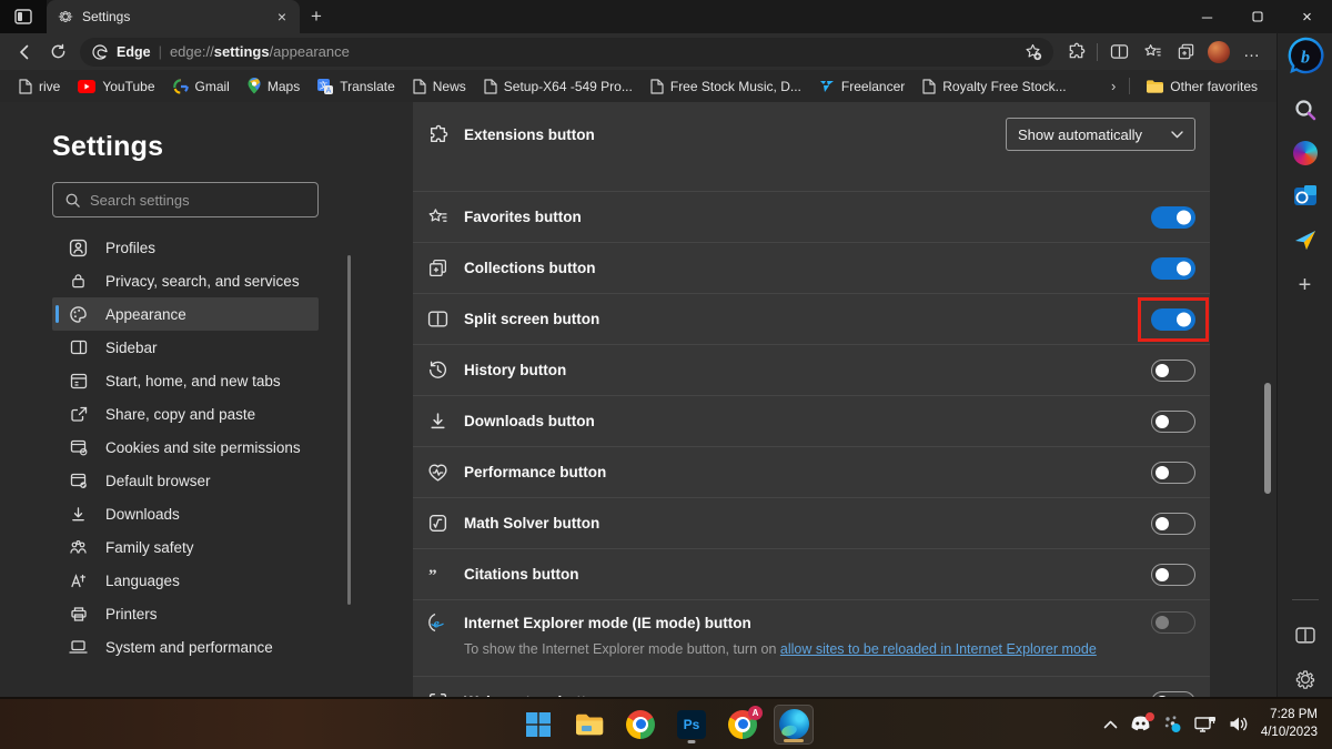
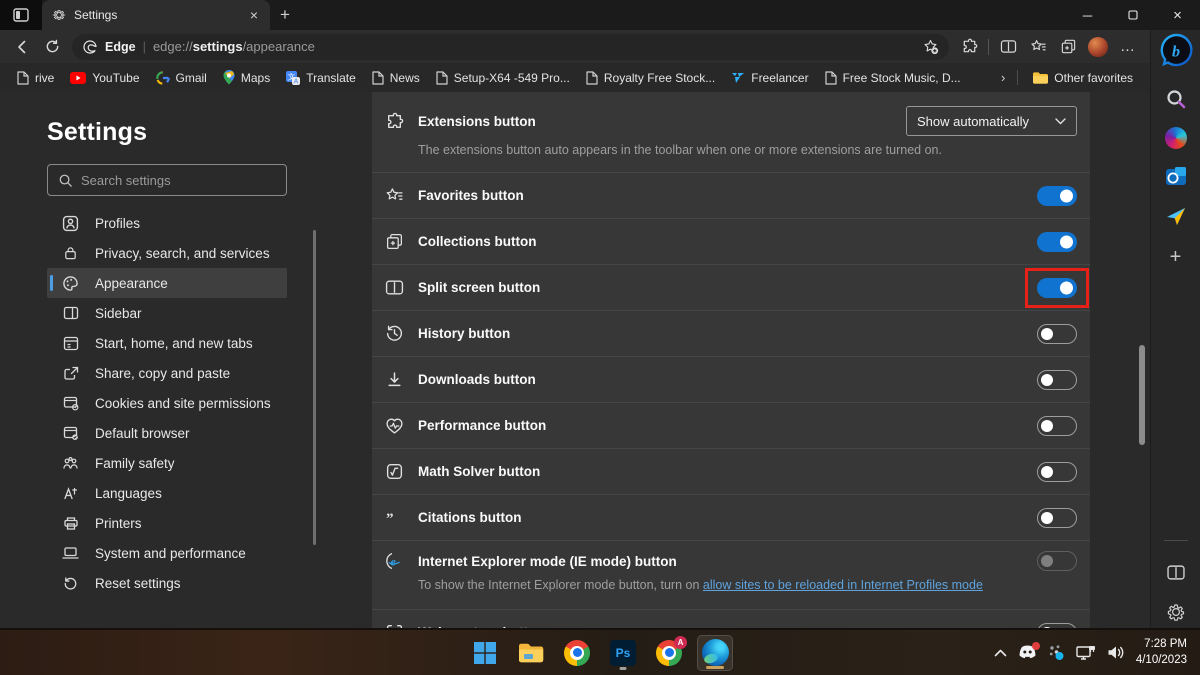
  Settings
  ×
  +
  ─
  ×
  Edge
  |
  edge://settings/appearance
  …
  rive
  YouTube
  Gmail
  Maps
  文
  Translate
  News
  Setup-X64 -549 Pro...
- Free Stock Music, D...
+ Royalty Free Stock...
  Freelancer
- Royalty Free Stock...
+ Free Stock Music, D...
  ›
  Other favorites
  Settings
  Search settings
  Profiles
  Privacy, search, and services
  Appearance
  Sidebar
  Start, home, and new tabs
  Share, copy and paste
  Cookies and site permissions
  Default browser
- Downloads
  Family safety
  Languages
  Printers
  System and performance
+ Reset settings
  Extensions button
  Show automatically
+ The extensions button auto appears in the toolbar when one or more extensions are turned on.
  Favorites button
  Collections button
  Split screen button
  History button
  Downloads button
  Performance button
  Math Solver button
  ”
  Citations button
  e
  Internet Explorer mode (IE mode) button
- To show the Internet Explorer mode button, turn on allow sites to be reloaded in Internet Explorer mode
+ To show the Internet Explorer mode button, turn on allow sites to be reloaded in Internet Profiles mode
  b
  +
  Ps
  A
  7:28 PM
  4/10/2023
